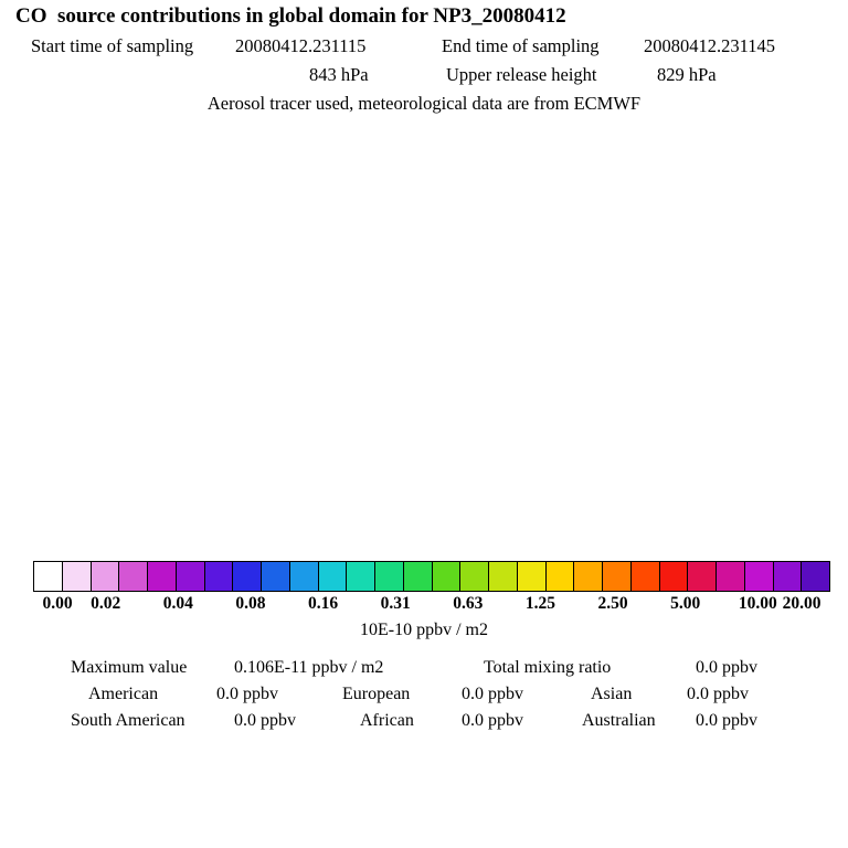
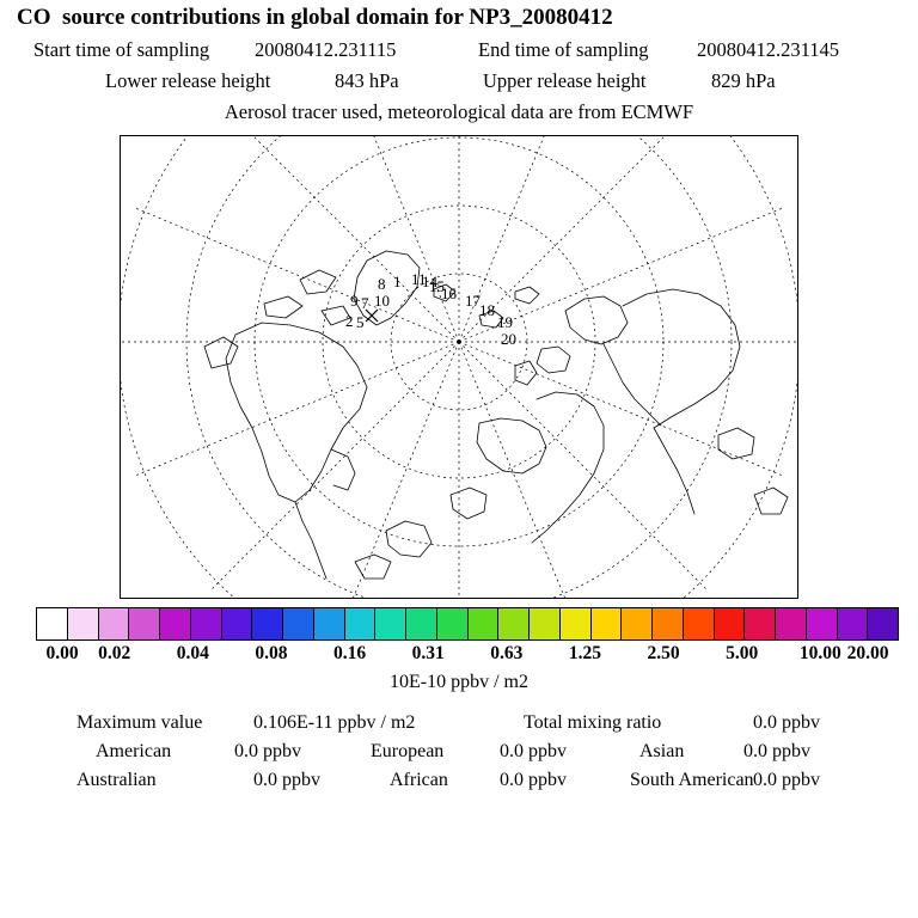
  CO source contributions in global domain for NP3_20080412
  Start time of sampling
  20080412.231115
  End time of sampling
  20080412.231145
+ Lower release height
  843 hPa
  Upper release height
  829 hPa
  Aerosol tracer used, meteorological data are from ECMWF
+ 8
+ 1
+ 11
+ 14
+ 15
+ 16
+ 17
+ 9
+ 7
+ 10
+ 18
+ 19
+ 2
+ 5
+ 20
  0.00
  0.02
  0.04
  0.08
  0.16
  0.31
  0.63
  1.25
  2.50
  5.00
  10.00
  20.00
  10E-10 ppbv / m2
  Maximum value
  0.106E-11 ppbv / m2
  Total mixing ratio
  0.0 ppbv
  American
  0.0 ppbv
  European
  0.0 ppbv
  Asian
  0.0 ppbv
- South American
+ Australian
  0.0 ppbv
  African
  0.0 ppbv
- Australian
+ South American
  0.0 ppbv
